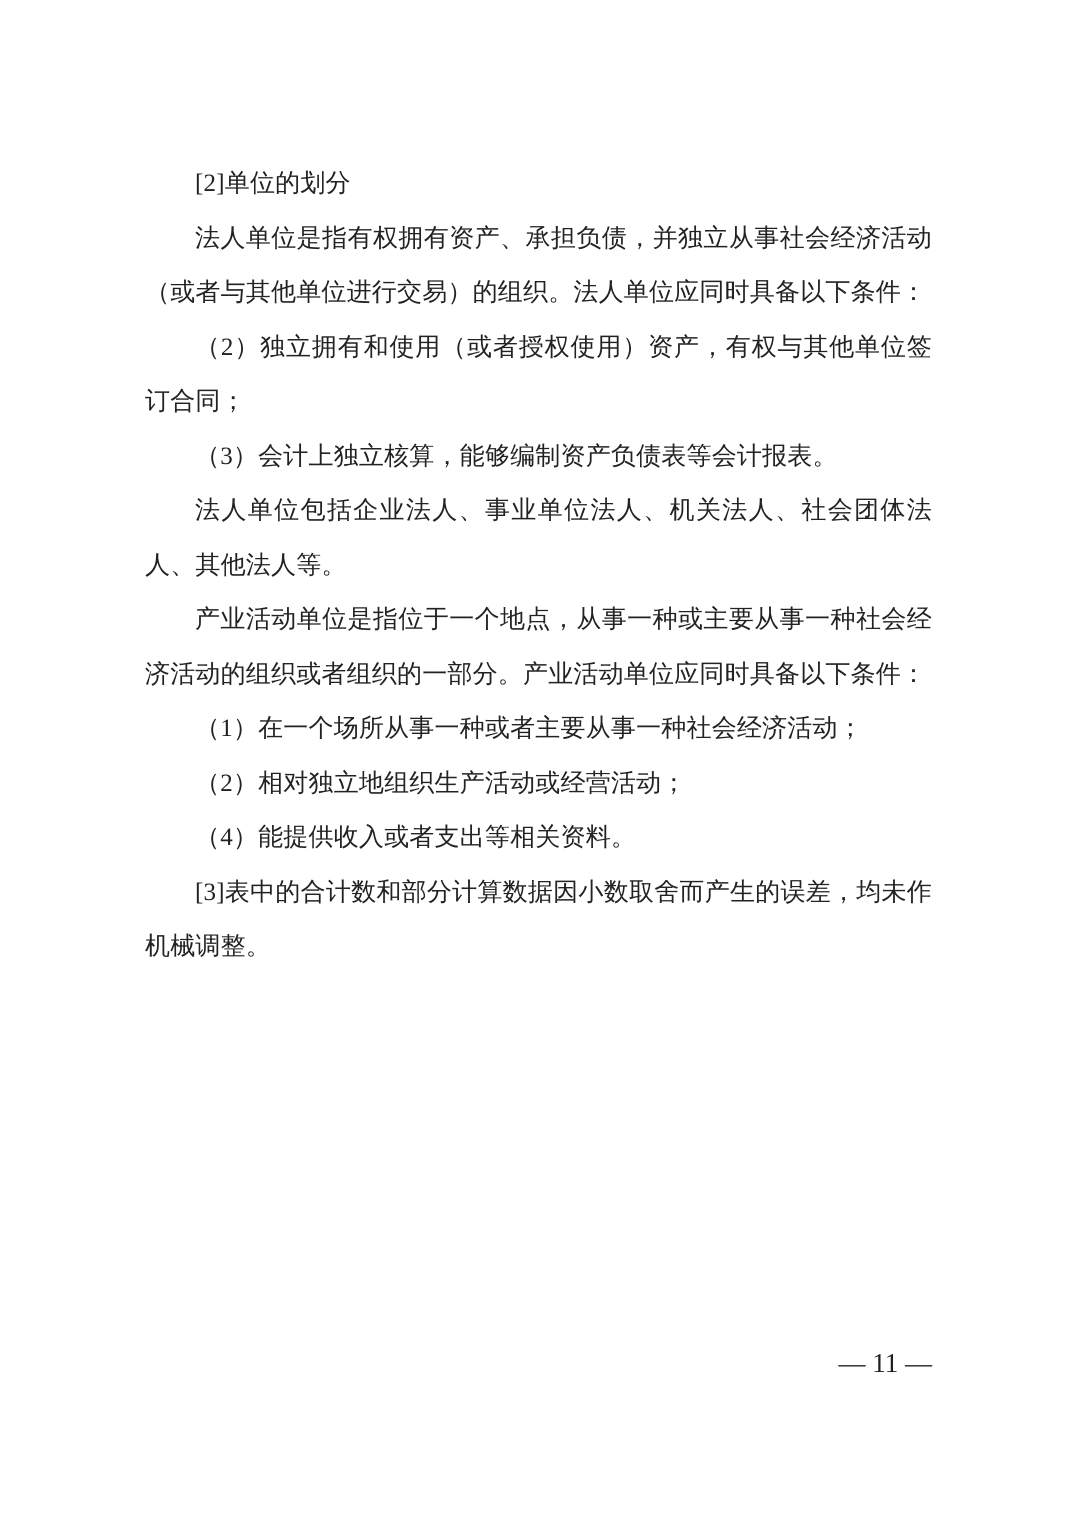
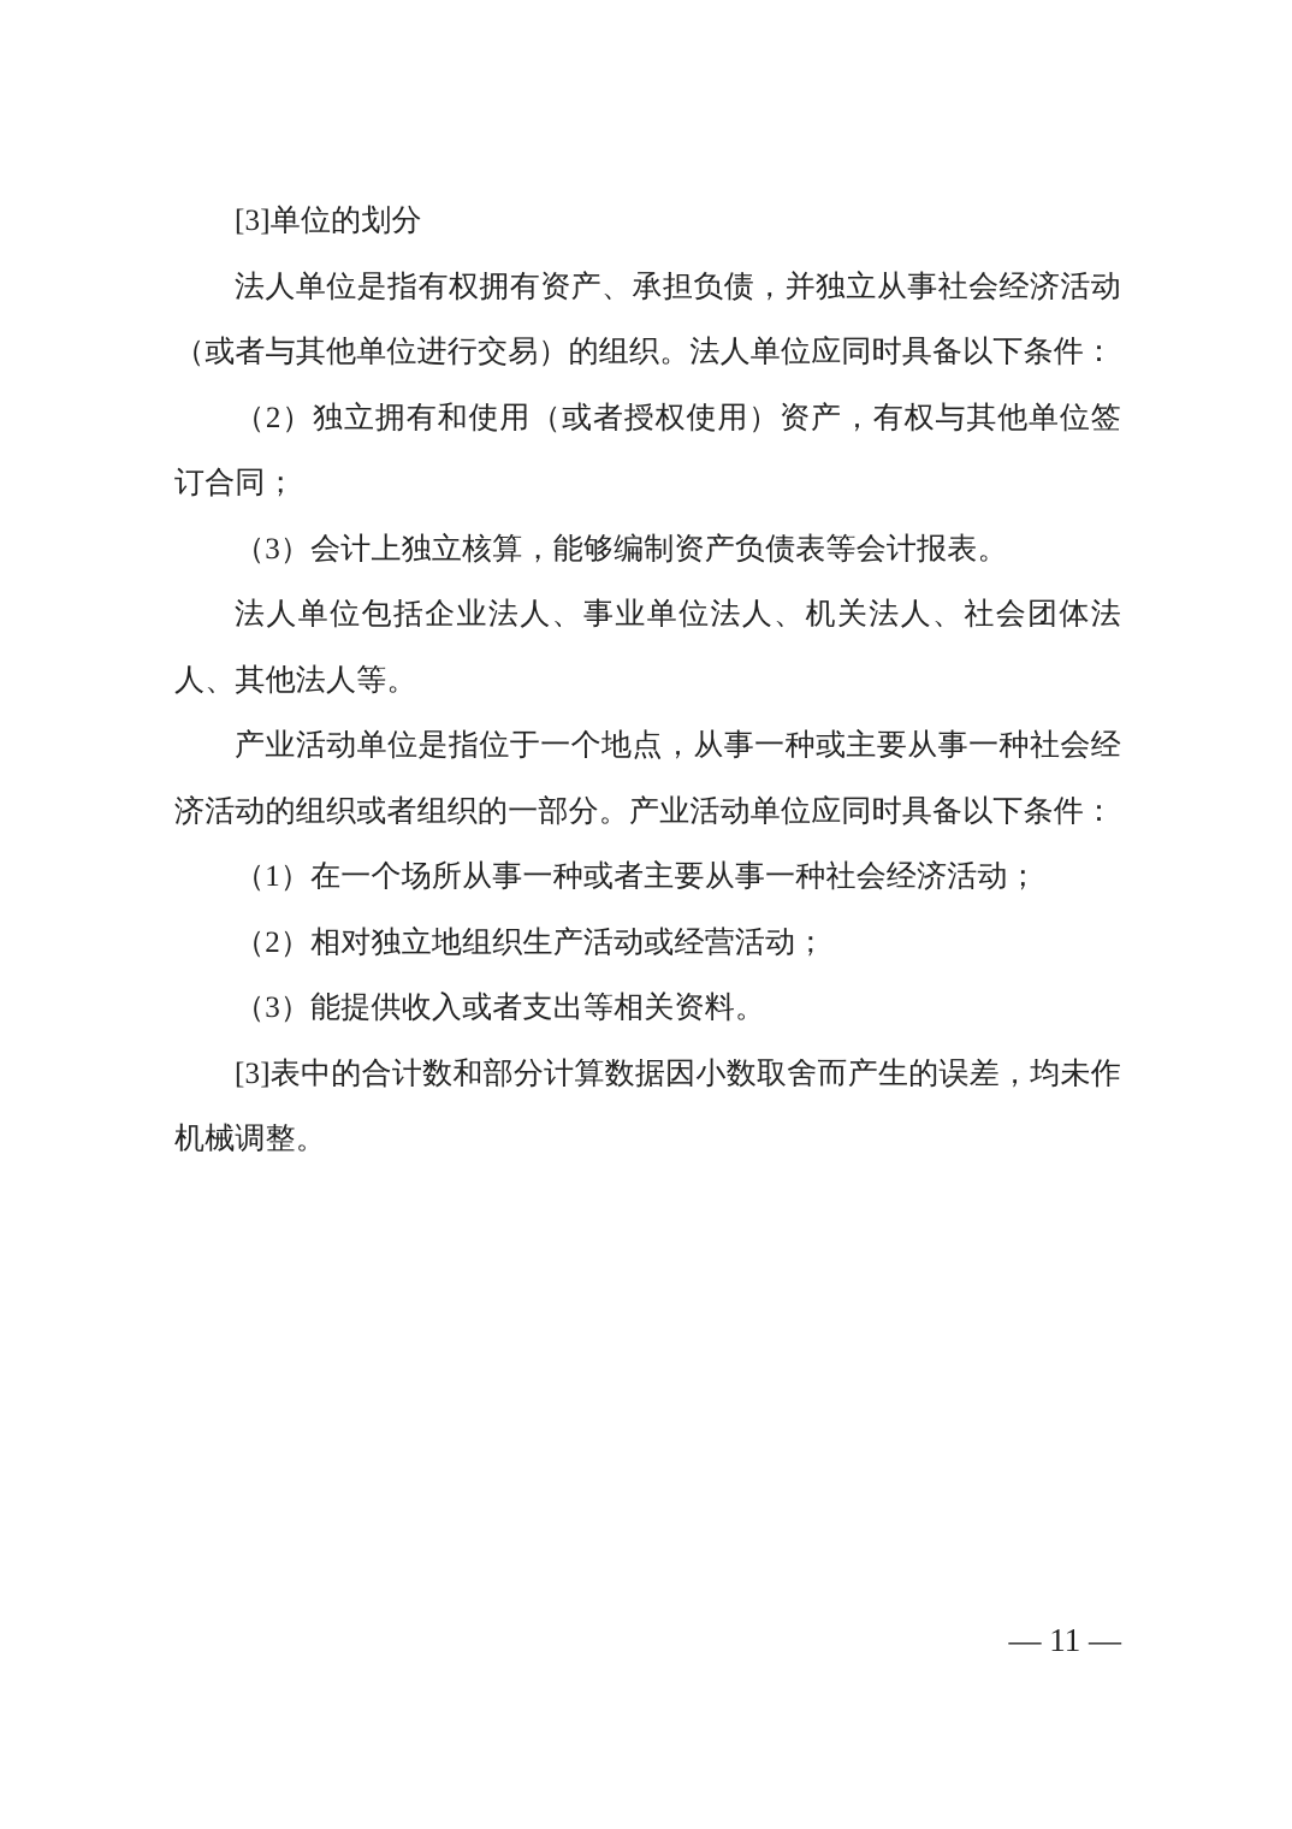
- [2]单位的划分
+ [3]单位的划分
  法人单位是指有权拥有资产、承担负债，并独立从事社会经济活动（或者与其他单位进行交易）的组织。法人单位应同时具备以下条件：
  （2）独立拥有和使用（或者授权使用）资产，有权与其他单位签订合同；
  （3）会计上独立核算，能够编制资产负债表等会计报表。
  法人单位包括企业法人、事业单位法人、机关法人、社会团体法人、其他法人等。
  产业活动单位是指位于一个地点，从事一种或主要从事一种社会经济活动的组织或者组织的一部分。产业活动单位应同时具备以下条件：
  （1）在一个场所从事一种或者主要从事一种社会经济活动；
  （2）相对独立地组织生产活动或经营活动；
- （4）能提供收入或者支出等相关资料。
+ （3）能提供收入或者支出等相关资料。
  [3]表中的合计数和部分计算数据因小数取舍而产生的误差，均未作机械调整。
  — 11 —
